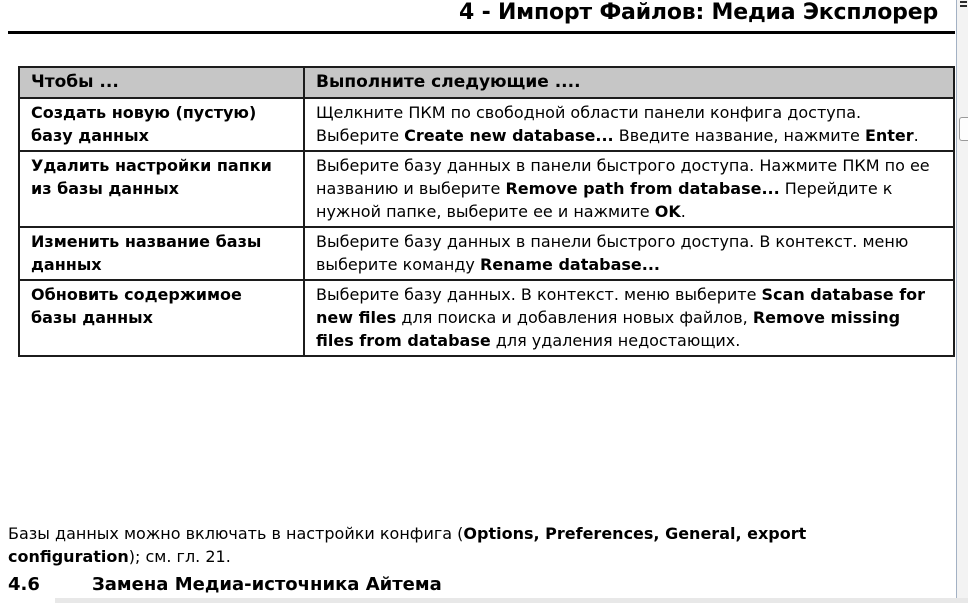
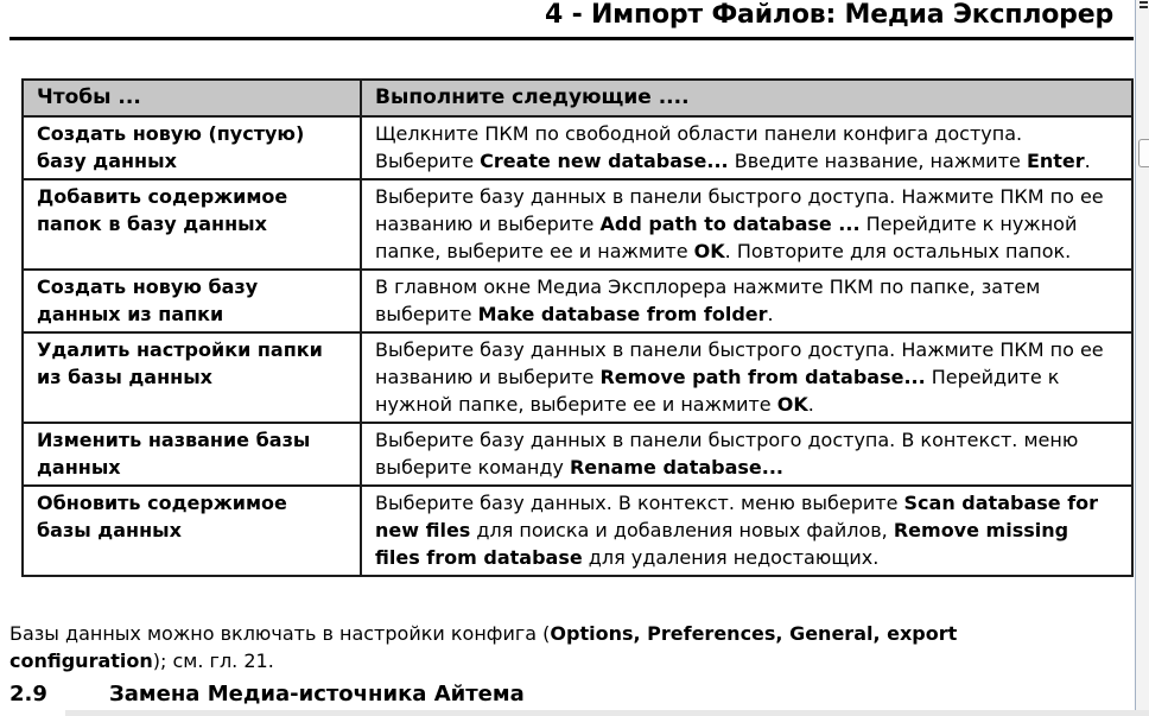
  4 - Импорт Файлов: Медиа Эксплорер
  Чтобы ...	Выполните следующие ....
  Создать новую (пустую) базу данных	Щелкните ПКМ по свободной области панели конфига доступа. Выберите Create new database... Введите название, нажмите Enter.
+ Добавить содержимое папок в базу данных	Выберите базу данных в панели быстрого доступа. Нажмите ПКМ по ее названию и выберите Add path to database ... Перейдите к нужной папке, выберите ее и нажмите OK. Повторите для остальных папок.
+ Создать новую базу данных из папки	В главном окне Медиа Эксплорера нажмите ПКМ по папке, затем выберите Make database from folder.
  Удалить настройки папки из базы данных	Выберите базу данных в панели быстрого доступа. Нажмите ПКМ по ее названию и выберите Remove path from database... Перейдите к нужной папке, выберите ее и нажмите OK.
  Изменить название базы данных	Выберите базу данных в панели быстрого доступа. В контекст. меню выберите команду Rename database...
  Обновить содержимое базы данных	Выберите базу данных. В контекст. меню выберите Scan database for new files для поиска и добавления новых файлов, Remove missing files from database для удаления недостающих.
  Базы данных можно включать в настройки конфига (Options, Preferences, General, export configuration); см. гл. 21.
- 4.6 Замена Медиа-источника Айтема
+ 2.9 Замена Медиа-источника Айтема
